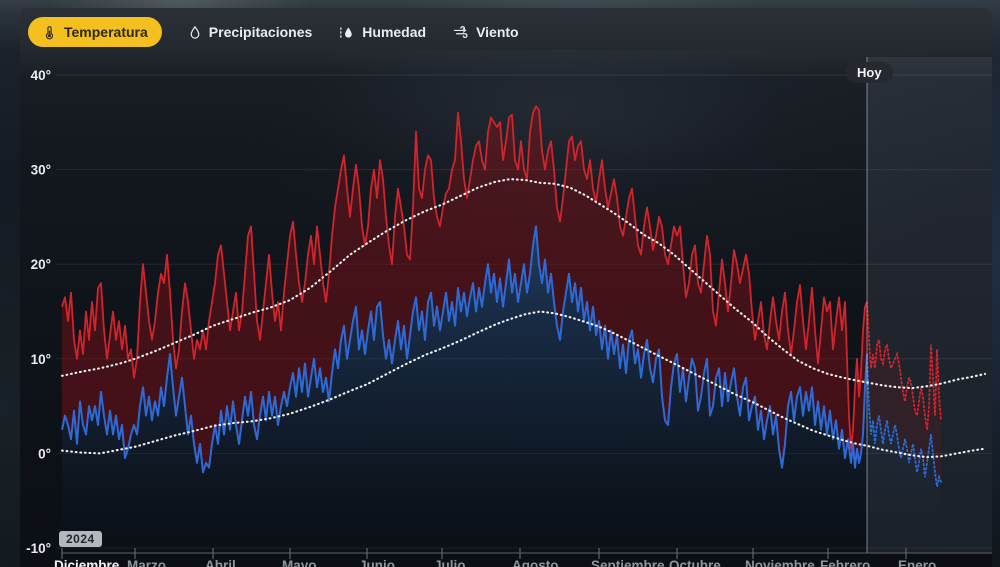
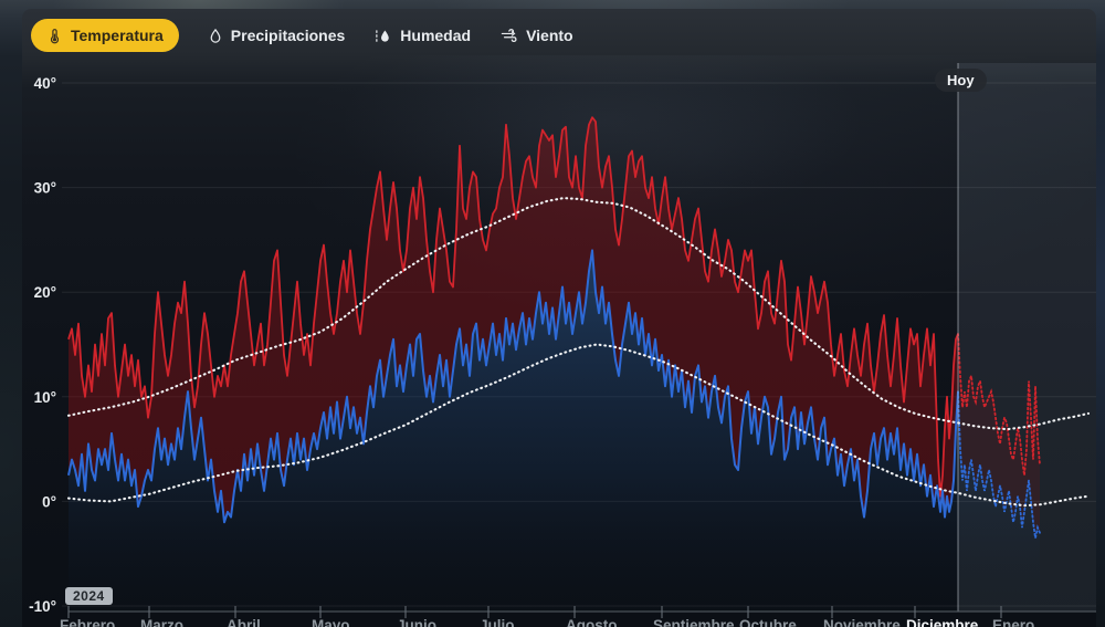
  40°
  30°
  20°
  10°
  0°
  -10°
- Diciembre
+ Febrero
  Marzo
  Abril
  Mayo
  Junio
  Julio
  Agosto
  Septiembre
  Octubre
  Noviembre
- Febrero
+ Diciembre
  Enero
  Temperatura
  Precipitaciones
  Humedad
  Viento
  Hoy
  2024
